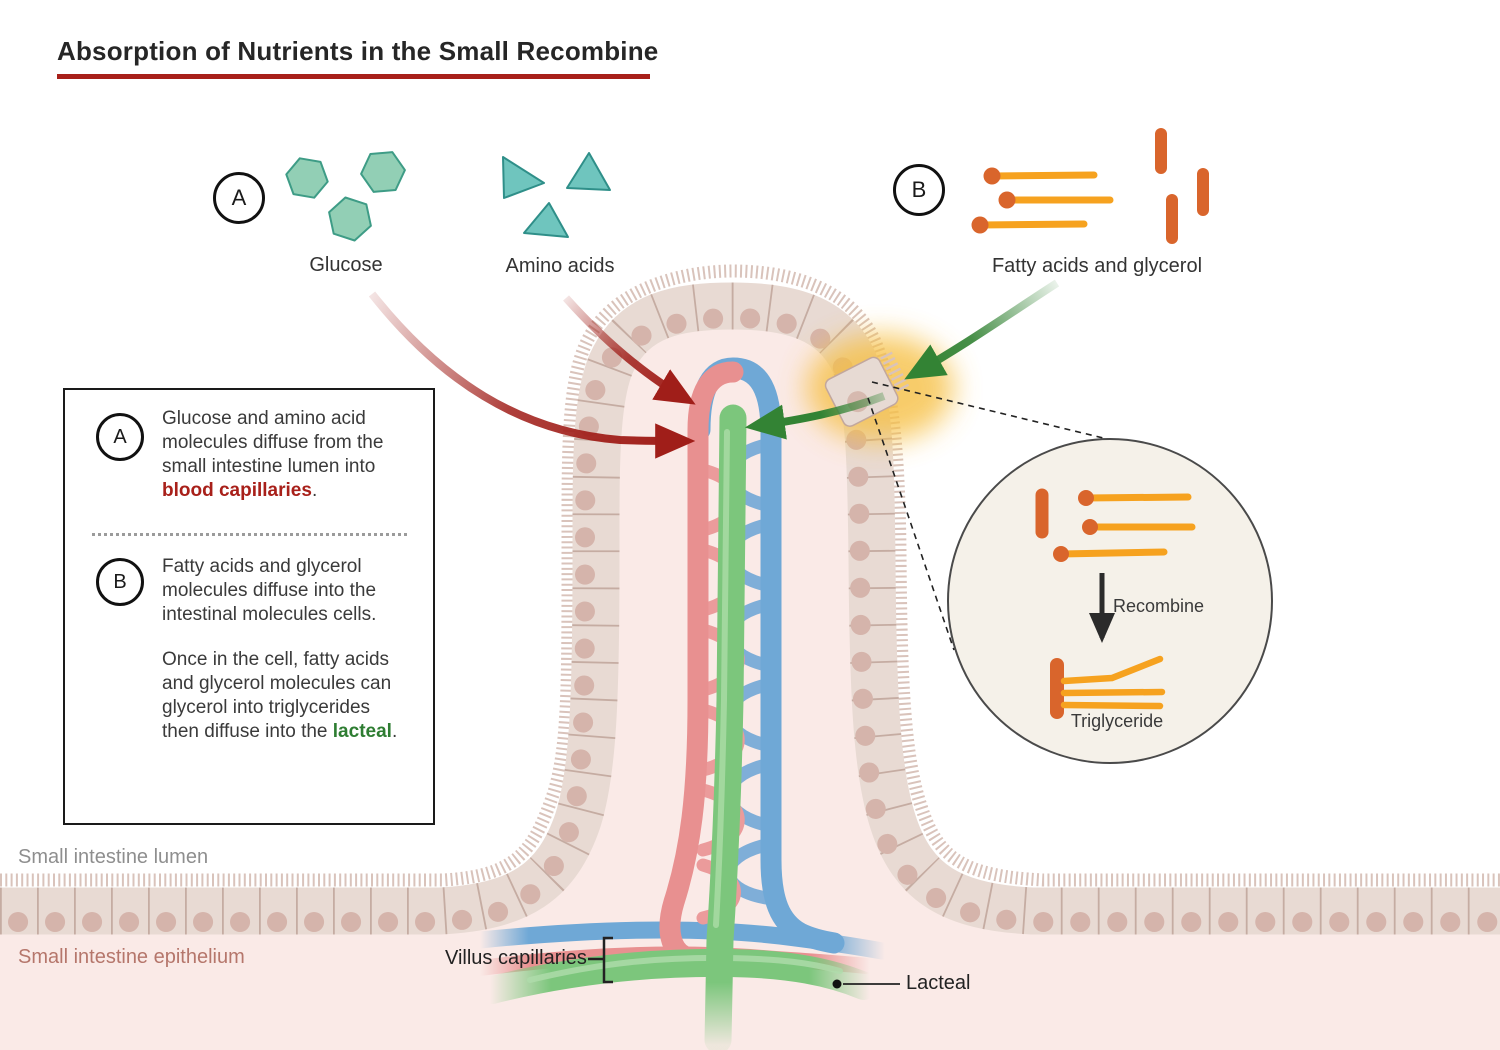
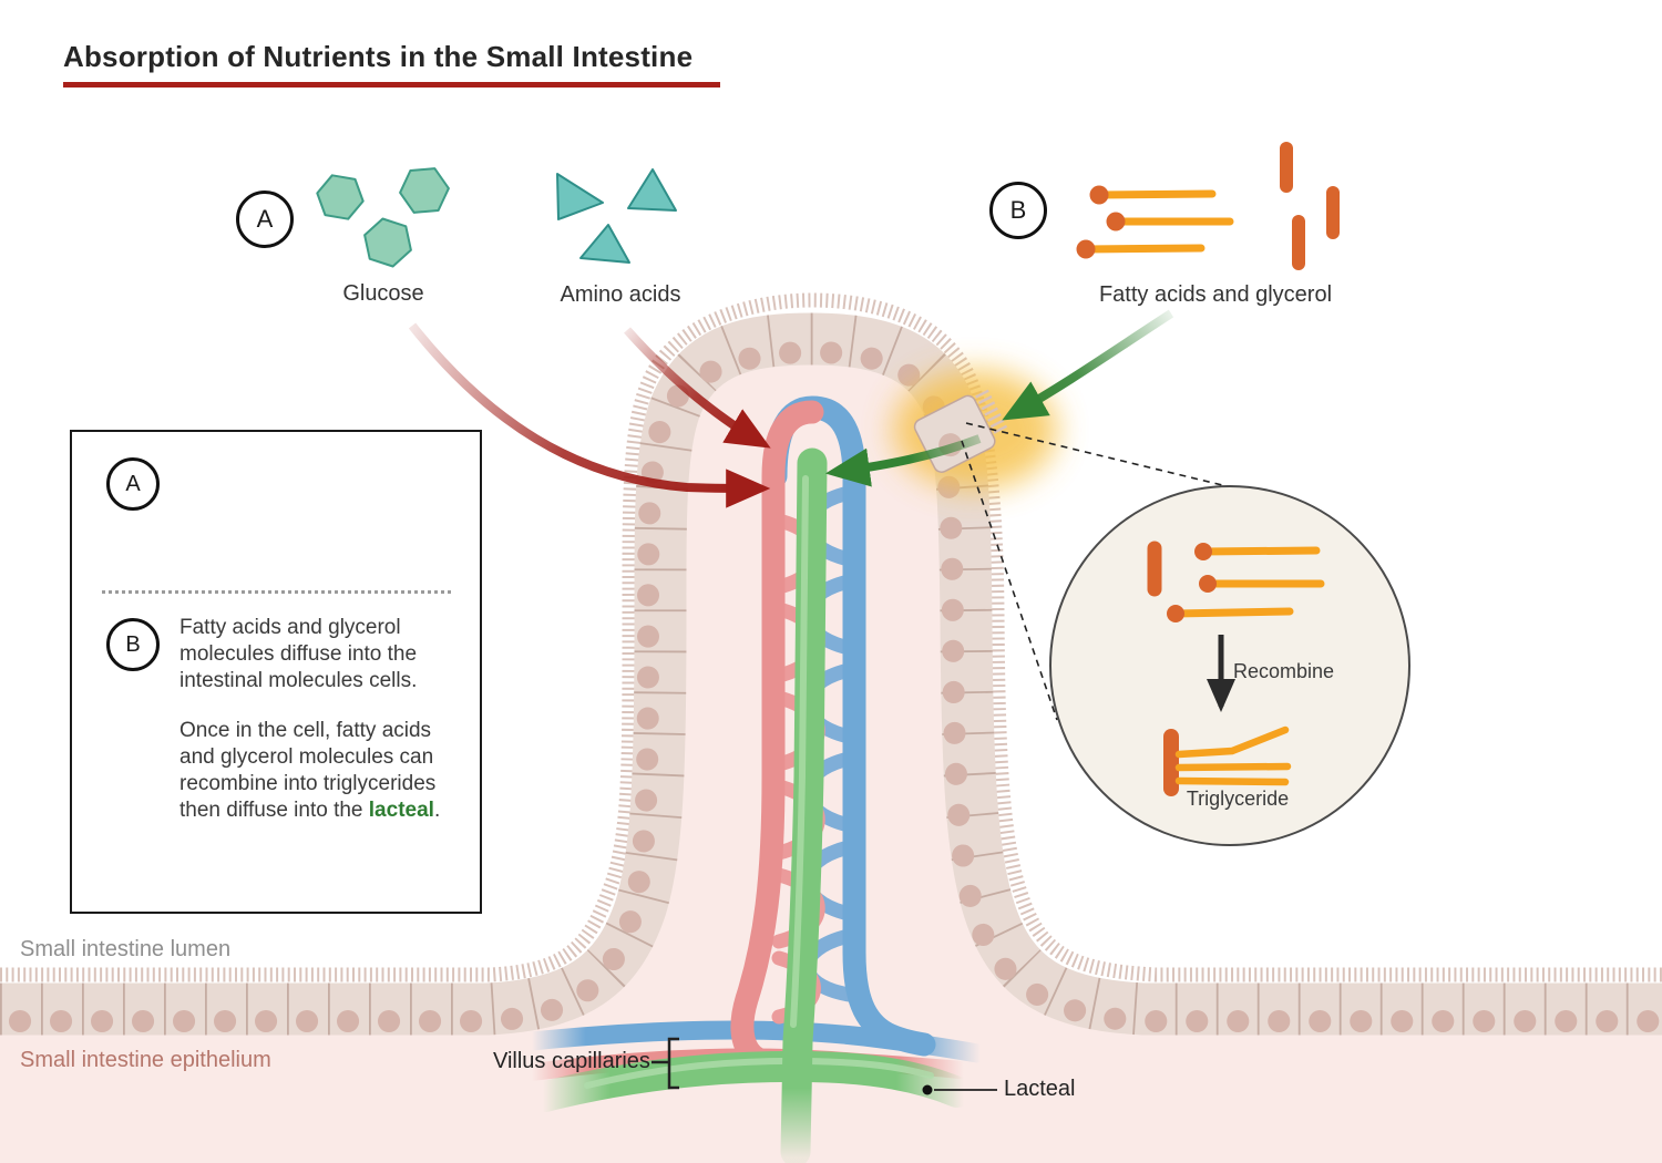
- Absorption of Nutrients in the Small Recombine
+ Absorption of Nutrients in the Small Intestine
  A
  B
  Glucose
  Amino acids
  Fatty acids and glycerol
  A
- Glucose and amino acid molecules diffuse from the small intestine lumen into blood capillaries.
  B
  Fatty acids and glycerol molecules diffuse into the intestinal molecules cells.
- Once in the cell, fatty acids and glycerol molecules can glycerol into triglycerides then diffuse into the lacteal.
+ Once in the cell, fatty acids and glycerol molecules can recombine into triglycerides then diffuse into the lacteal.
  Small intestine lumen
  Small intestine epithelium
  Villus capillaries
  Lacteal
  Recombine
  Triglyceride
